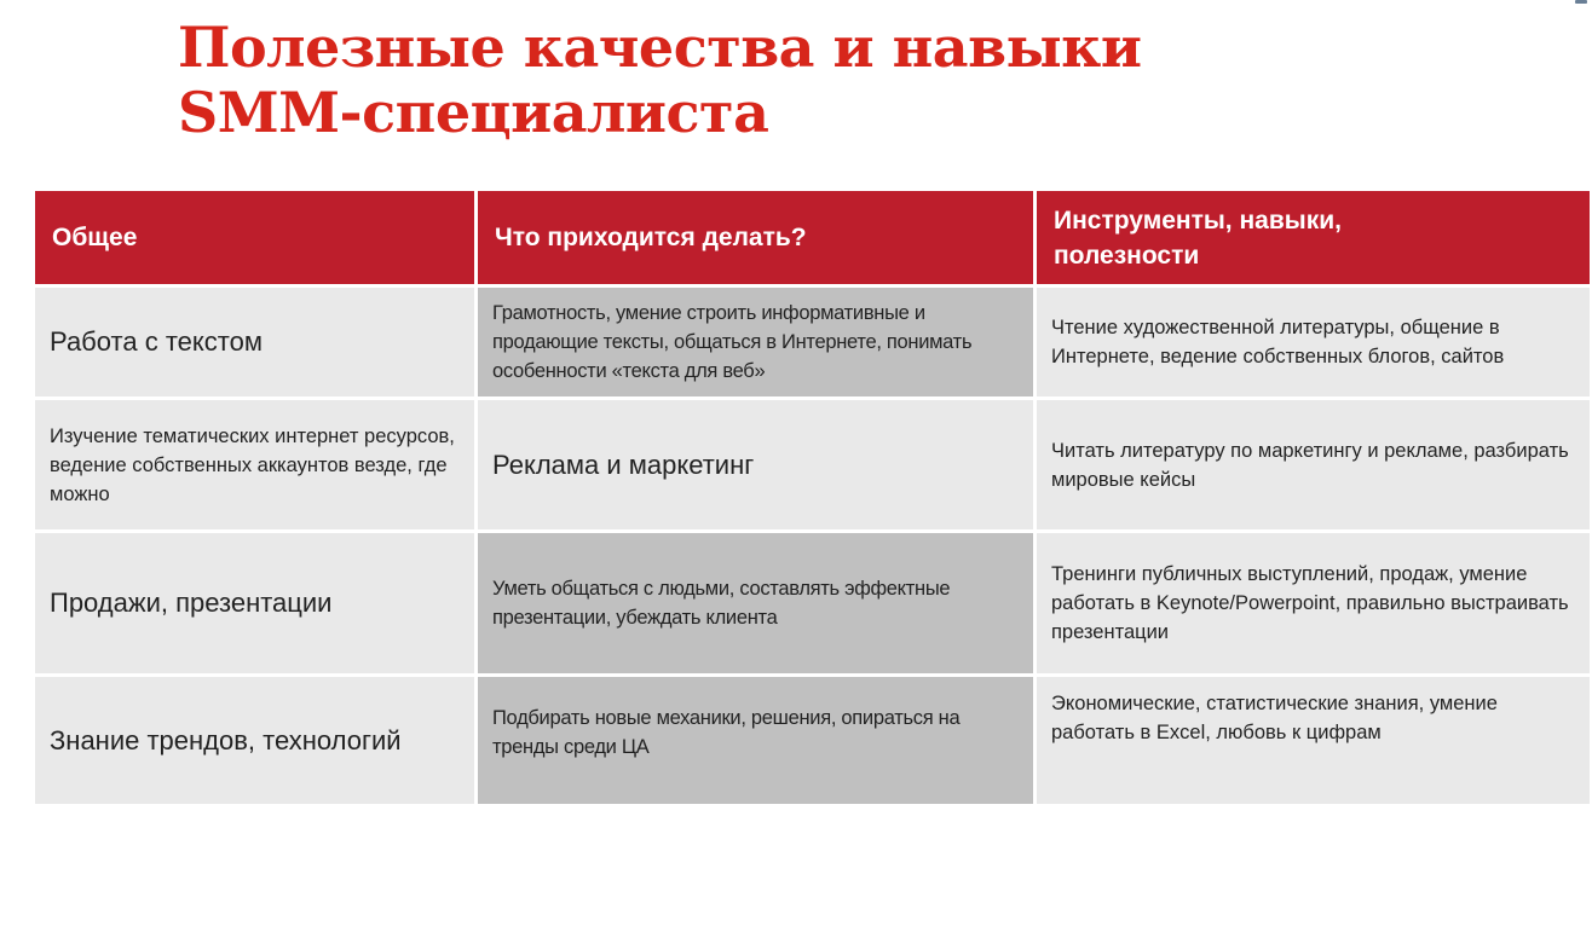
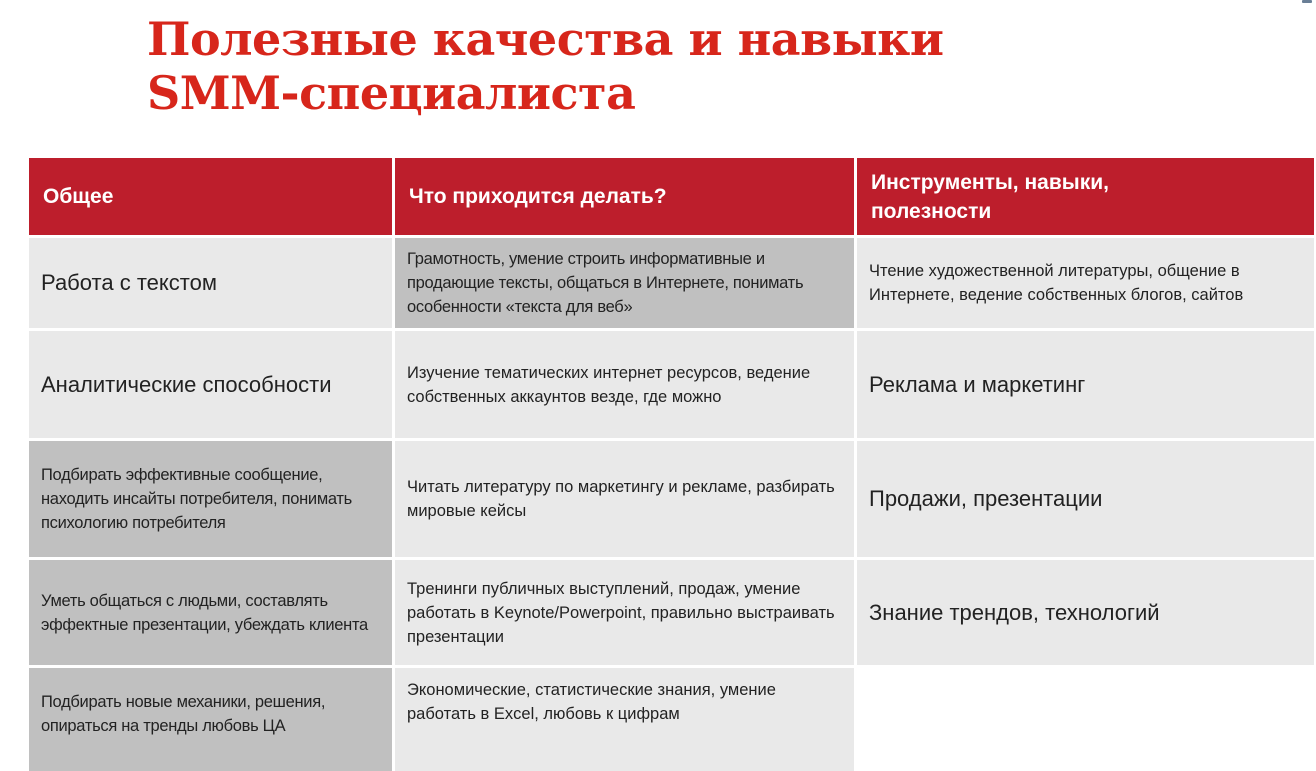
  Полезные качества и навыки
  SMM-специалиста
  Общее
  Что приходится делать?
  Инструменты, навыки, полезности
  Работа с текстом
  Грамотность, умение строить информативные и продающие тексты, общаться в Интернете, понимать особенности «текста для веб»
  Чтение художественной литературы, общение в Интернете, ведение собственных блогов, сайтов
+ Аналитические способности
  Изучение тематических интернет ресурсов, ведение собственных аккаунтов везде, где можно
  Реклама и маркетинг
+ Подбирать эффективные сообщение, находить инсайты потребителя, понимать психологию потребителя
  Читать литературу по маркетингу и рекламе, разбирать мировые кейсы
  Продажи, презентации
  Уметь общаться с людьми, составлять эффектные презентации, убеждать клиента
  Тренинги публичных выступлений, продаж, умение работать в Keynote/Powerpoint, правильно выстраивать презентации
  Знание трендов, технологий
- Подбирать новые механики, решения, опираться на тренды среди ЦА
+ Подбирать новые механики, решения, опираться на тренды любовь ЦА
  Экономические, статистические знания, умение работать в Excel, любовь к цифрам
